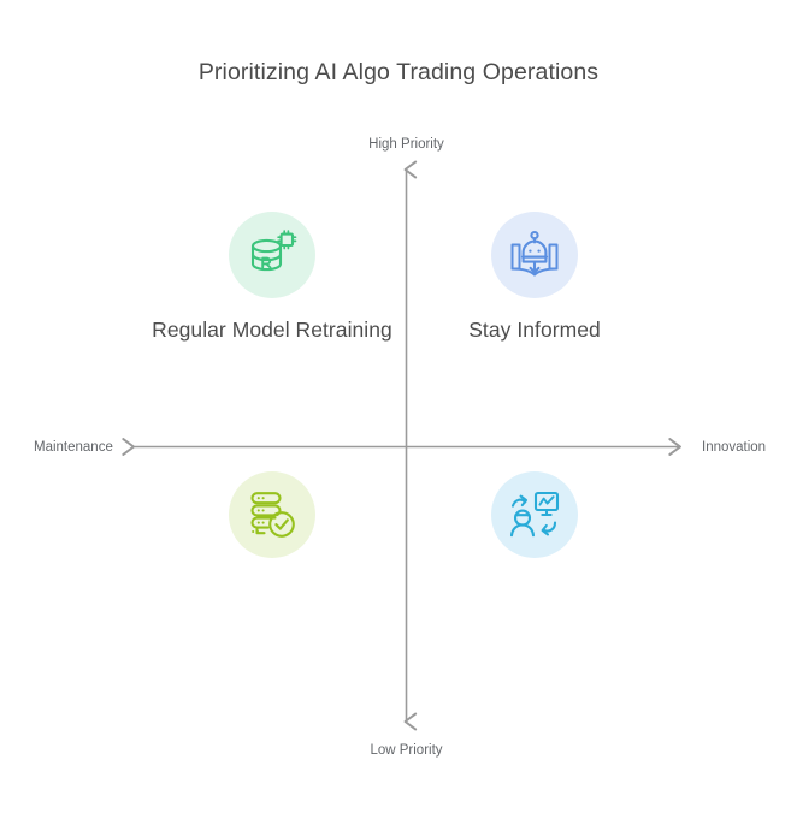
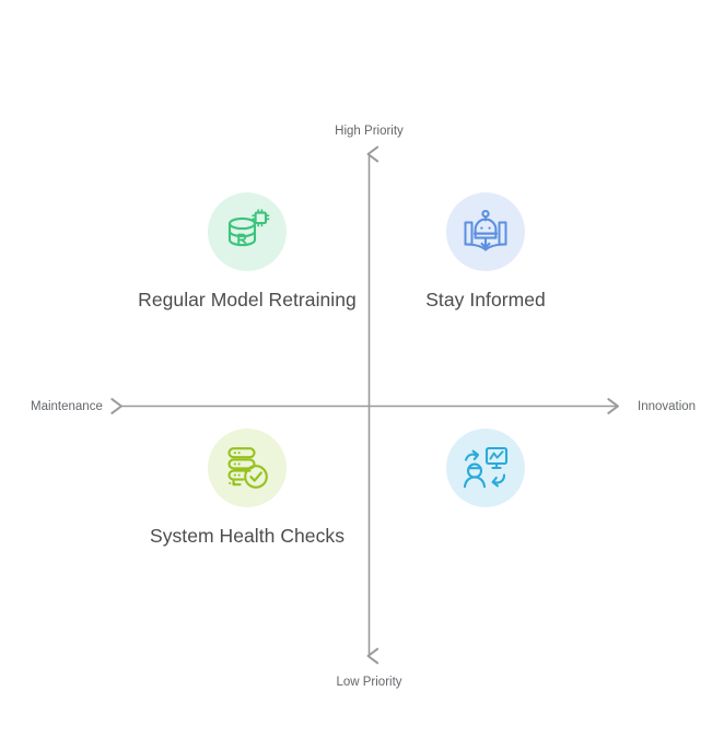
- Prioritizing AI Algo Trading Operations
  High Priority
  Low Priority
  Maintenance
  Innovation
  Regular Model Retraining
  Stay Informed
+ System Health Checks
